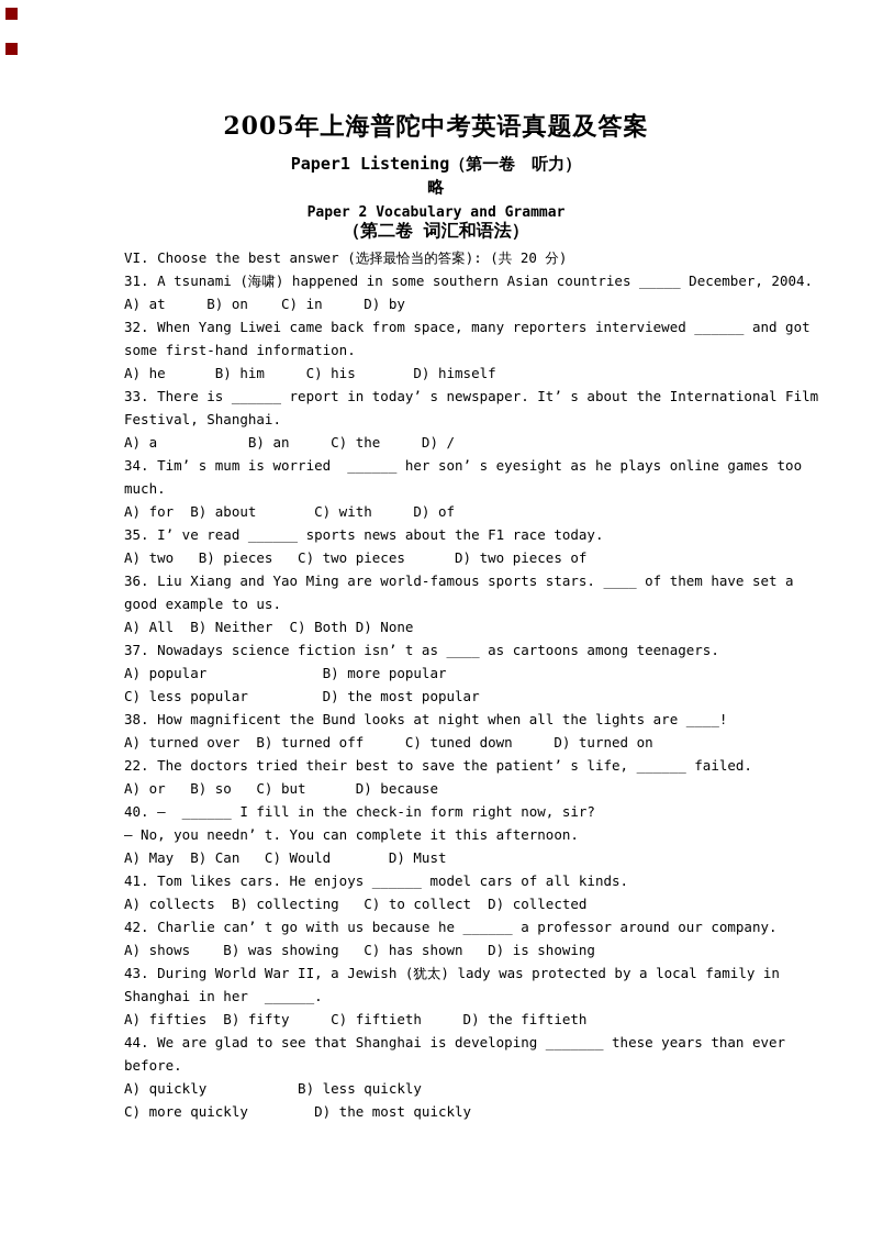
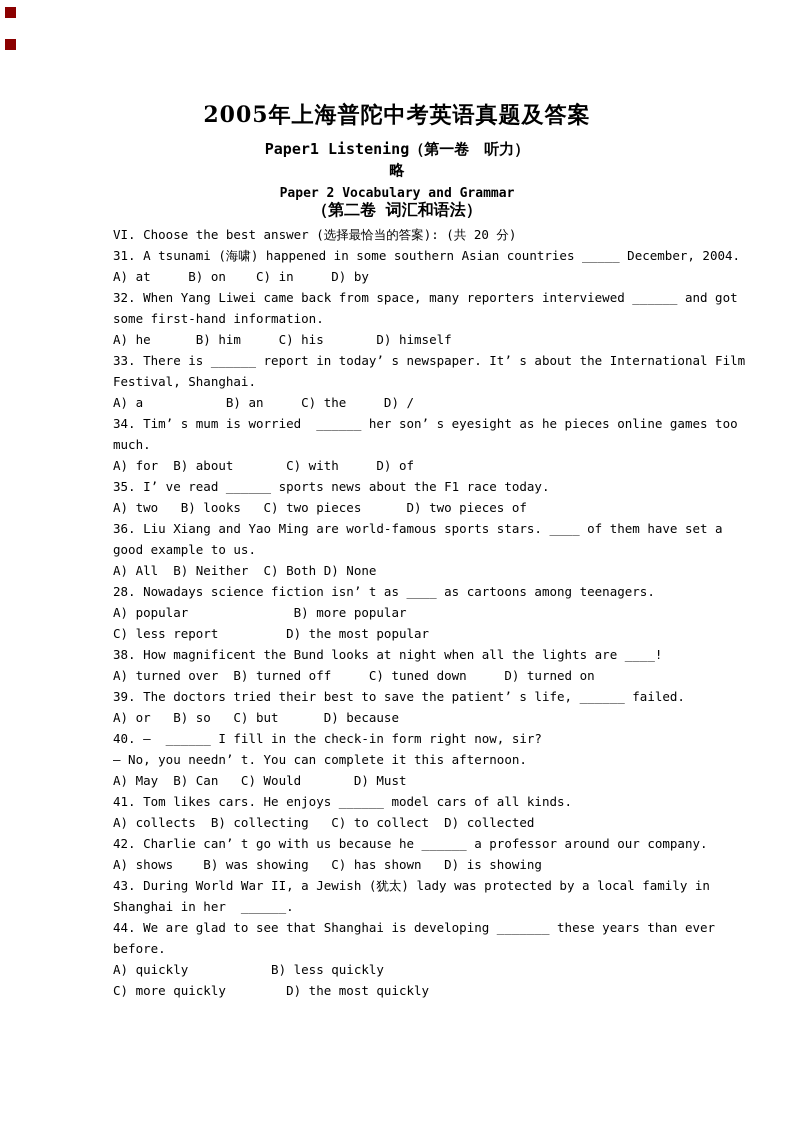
  2005年上海普陀中考英语真题及答案
  Paper1 Listening（第一卷 听力）
  略
  Paper 2 Vocabulary and Grammar
  （第二卷 词汇和语法）
  VI. Choose the best answer (选择最恰当的答案): (共 20 分)
  31. A tsunami (海啸) happened in some southern Asian countries _____ December, 2004.
  A) at B) on C) in D) by
  32. When Yang Liwei came back from space, many reporters interviewed ______ and got
  some first-hand information.
  A) he B) him C) his D) himself
  33. There is ______ report in today’ s newspaper. It’ s about the International Film
  Festival, Shanghai.
  A) a B) an C) the D) /
- 34. Tim’ s mum is worried ______ her son’ s eyesight as he plays online games too
+ 34. Tim’ s mum is worried ______ her son’ s eyesight as he pieces online games too
  much.
  A) for B) about C) with D) of
  35. I’ ve read ______ sports news about the F1 race today.
- A) two B) pieces C) two pieces D) two pieces of
+ A) two B) looks C) two pieces D) two pieces of
  36. Liu Xiang and Yao Ming are world-famous sports stars. ____ of them have set a
  good example to us.
  A) All B) Neither C) Both D) None
- 37. Nowadays science fiction isn’ t as ____ as cartoons among teenagers.
+ 28. Nowadays science fiction isn’ t as ____ as cartoons among teenagers.
  A) popular B) more popular
- C) less popular D) the most popular
+ C) less report D) the most popular
  38. How magnificent the Bund looks at night when all the lights are ____!
  A) turned over B) turned off C) tuned down D) turned on
- 22. The doctors tried their best to save the patient’ s life, ______ failed.
+ 39. The doctors tried their best to save the patient’ s life, ______ failed.
  A) or B) so C) but D) because
  40. — ______ I fill in the check-in form right now, sir?
  — No, you needn’ t. You can complete it this afternoon.
  A) May B) Can C) Would D) Must
  41. Tom likes cars. He enjoys ______ model cars of all kinds.
  A) collects B) collecting C) to collect D) collected
  42. Charlie can’ t go with us because he ______ a professor around our company.
  A) shows B) was showing C) has shown D) is showing
  43. During World War II, a Jewish (犹太) lady was protected by a local family in
  Shanghai in her ______.
- A) fifties B) fifty C) fiftieth D) the fiftieth
  44. We are glad to see that Shanghai is developing _______ these years than ever
  before.
  A) quickly B) less quickly
  C) more quickly D) the most quickly
